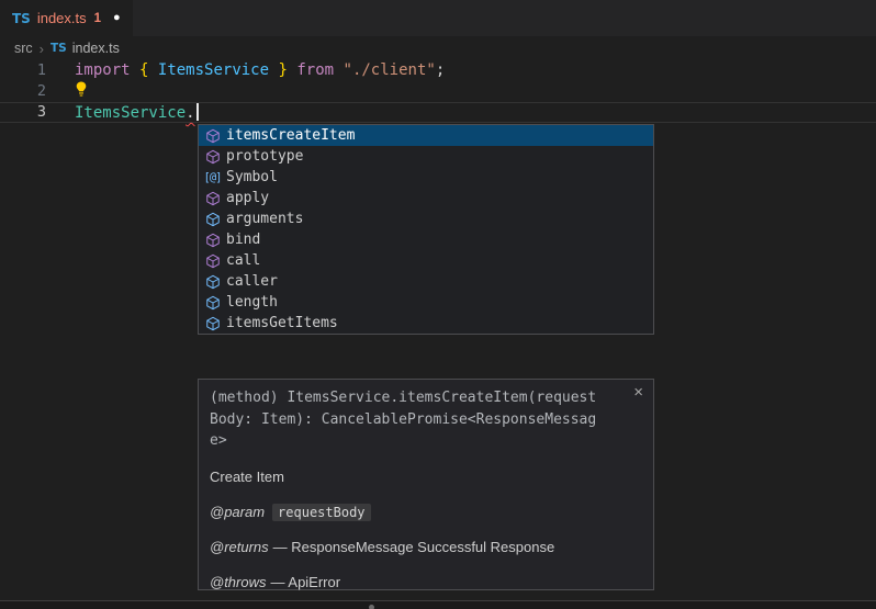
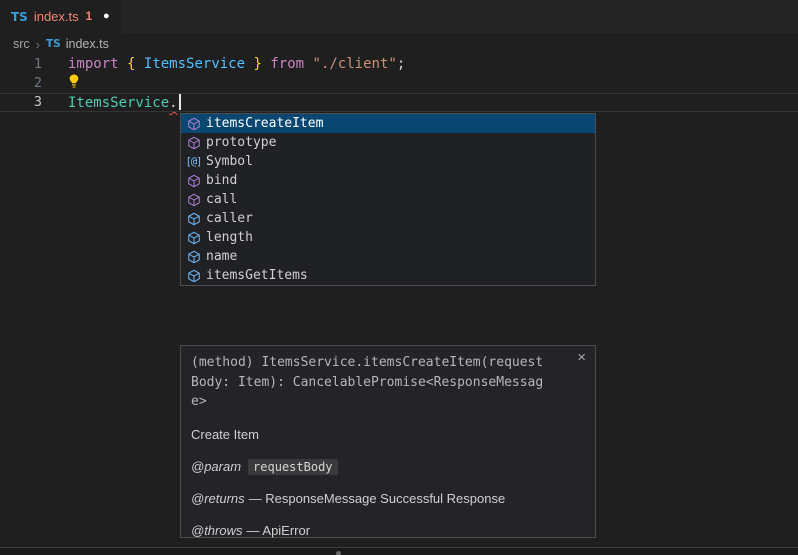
  TS
  index.ts
  1
  ●
  src
  ›
  TS
  index.ts
  1
  import { ItemsService } from "./client";
  2
  3
  ItemsService.
  itemsCreateItem
  prototype
  [@]
  Symbol
- apply
- arguments
  bind
  call
  caller
  length
+ name
  itemsGetItems
  (method) ItemsService.itemsCreateItem(request
  Body: Item): CancelablePromise<ResponseMessag
  e>
  ×
  Create Item
  @param requestBody
  @returns — ResponseMessage Successful Response
  @throws — ApiError
